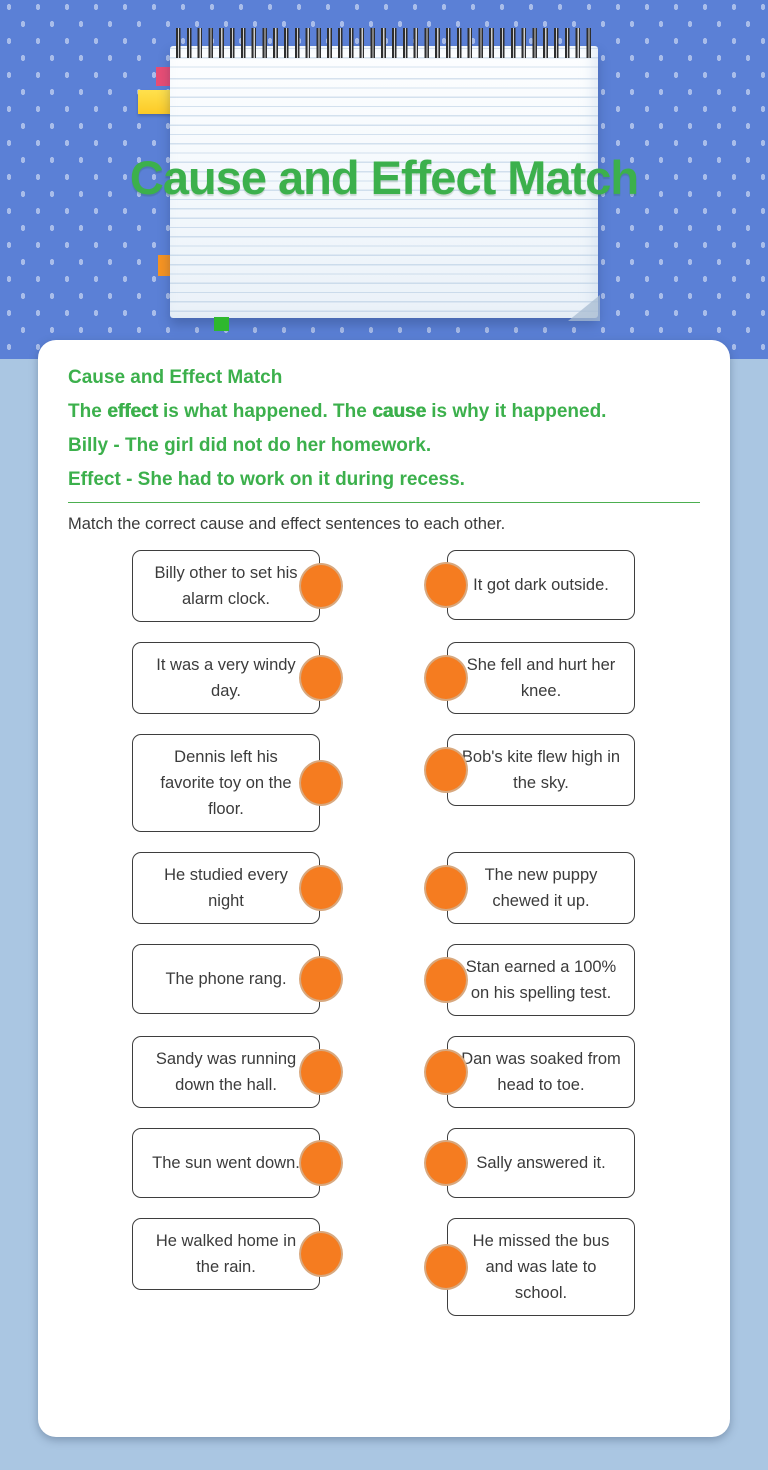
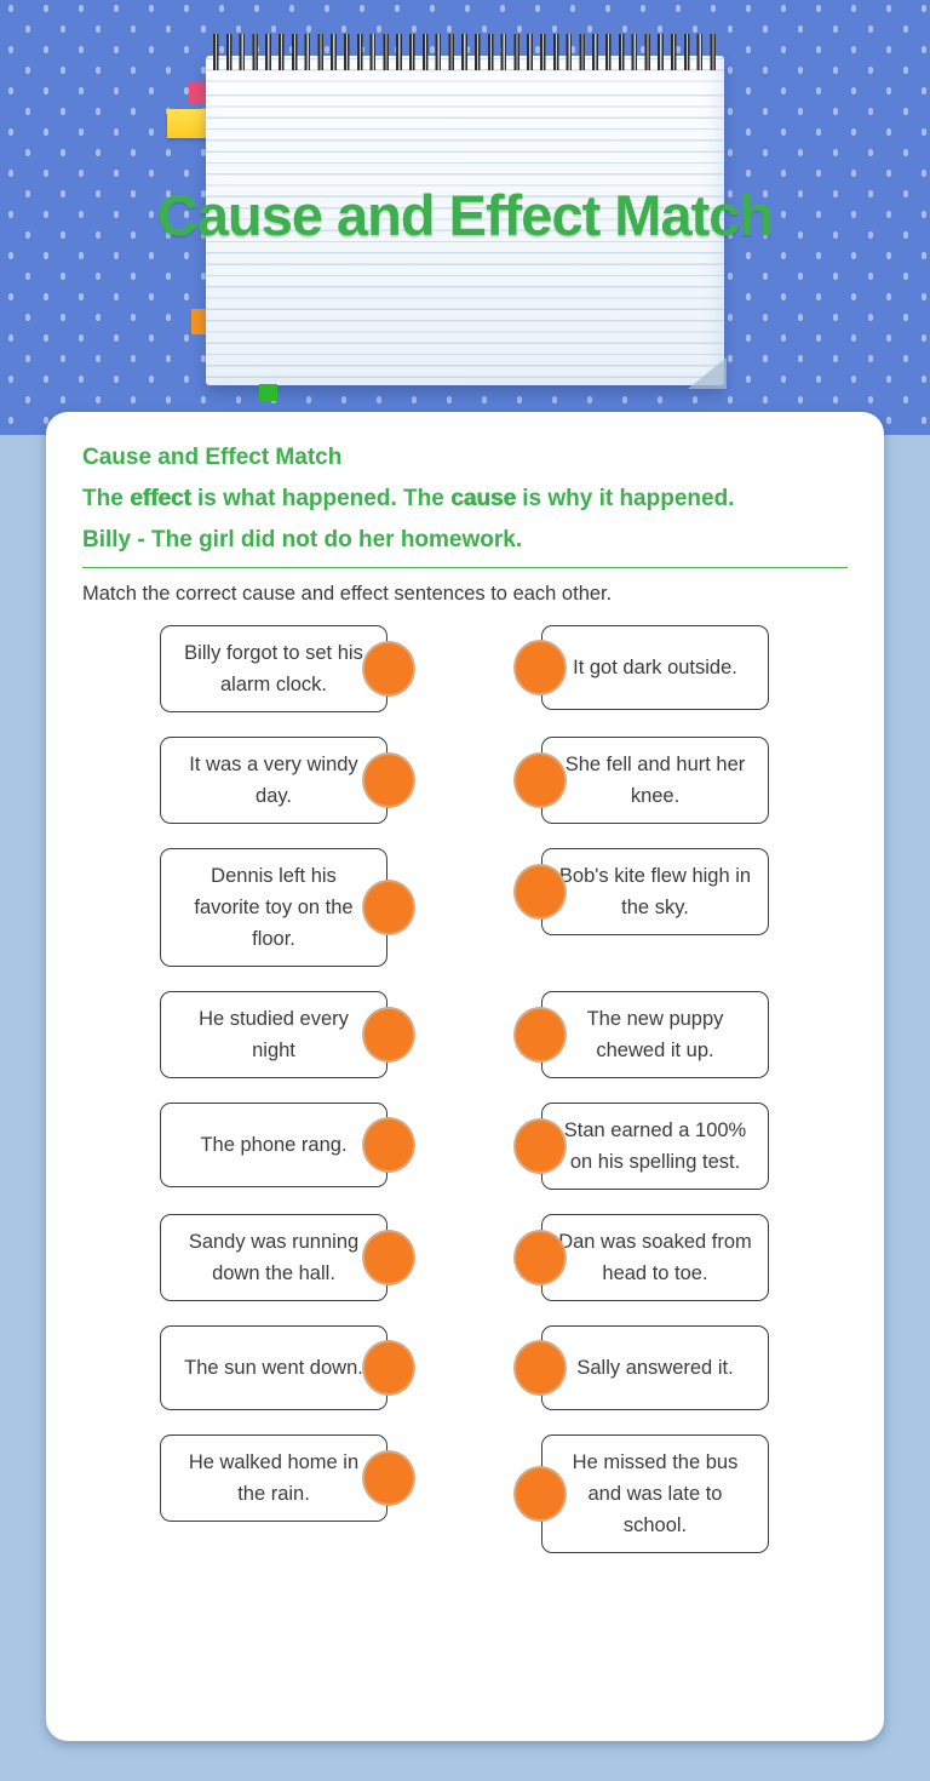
  Cause and Effect Match
  Cause and Effect Match
  The effect is what happened. The cause is why it happened.
  Billy - The girl did not do her homework.
- Effect - She had to work on it during recess.
  Match the correct cause and effect sentences to each other.
- Billy other to set his alarm clock.
+ Billy forgot to set his alarm clock.
  It got dark outside.
  It was a very windy day.
  She fell and hurt her knee.
  Dennis left his favorite toy on the floor.
  Bob's kite flew high in the sky.
  He studied every night
  The new puppy chewed it up.
  The phone rang.
  Stan earned a 100% on his spelling test.
  Sandy was running down the hall.
  Dan was soaked from head to toe.
  The sun went down.
  Sally answered it.
  He walked home in the rain.
  He missed the bus and was late to school.
